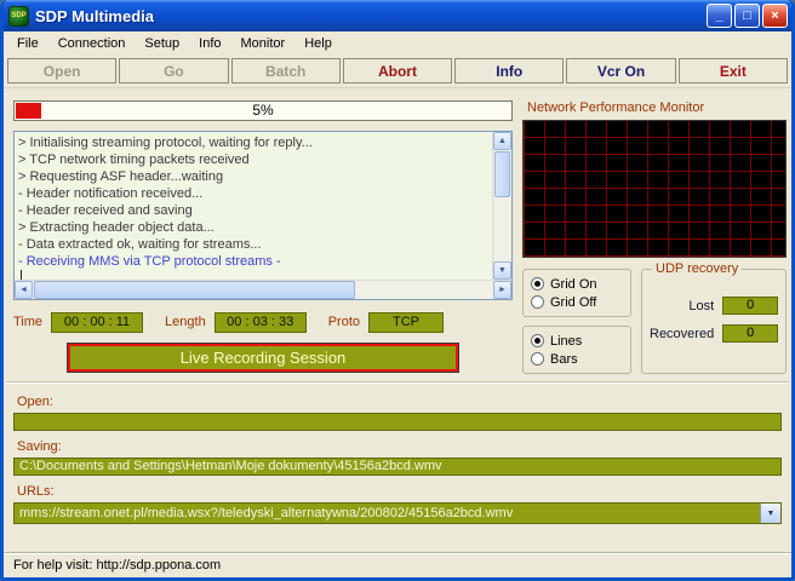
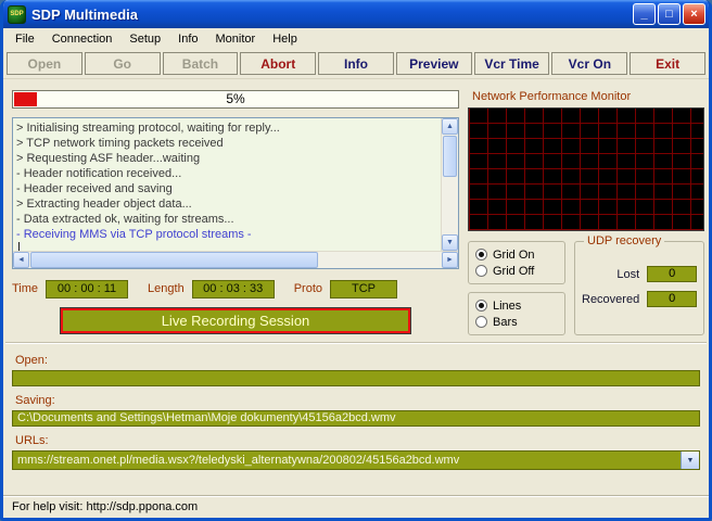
  SDP Multimedia
  _
  □
  ×
  File
  Connection
  Setup
  Info
  Monitor
  Help
  Open
  Go
  Batch
  Abort
  Info
+ Preview
+ Vcr Time
  Vcr On
  Exit
  5%
  > Initialising streaming protocol, waiting for reply...
  > TCP network timing packets received
  > Requesting ASF header...waiting
  - Header notification received...
  - Header received and saving
  > Extracting header object data...
  - Data extracted ok, waiting for streams...
  - Receiving MMS via TCP protocol streams -
  Time
  00 : 00 : 11
  Length
  00 : 03 : 33
  Proto
  TCP
  Live Recording Session
  Network Performance Monitor
  Grid On
  Grid Off
  Lines
  Bars
  UDP recovery
  Lost
  0
  Recovered
  0
  Open:
  Saving:
  C:\Documents and Settings\Hetman\Moje dokumenty\45156a2bcd.wmv
  URLs:
  mms://stream.onet.pl/media.wsx?/teledyski_alternatywna/200802/45156a2bcd.wmv
  For help visit: http://sdp.ppona.com
